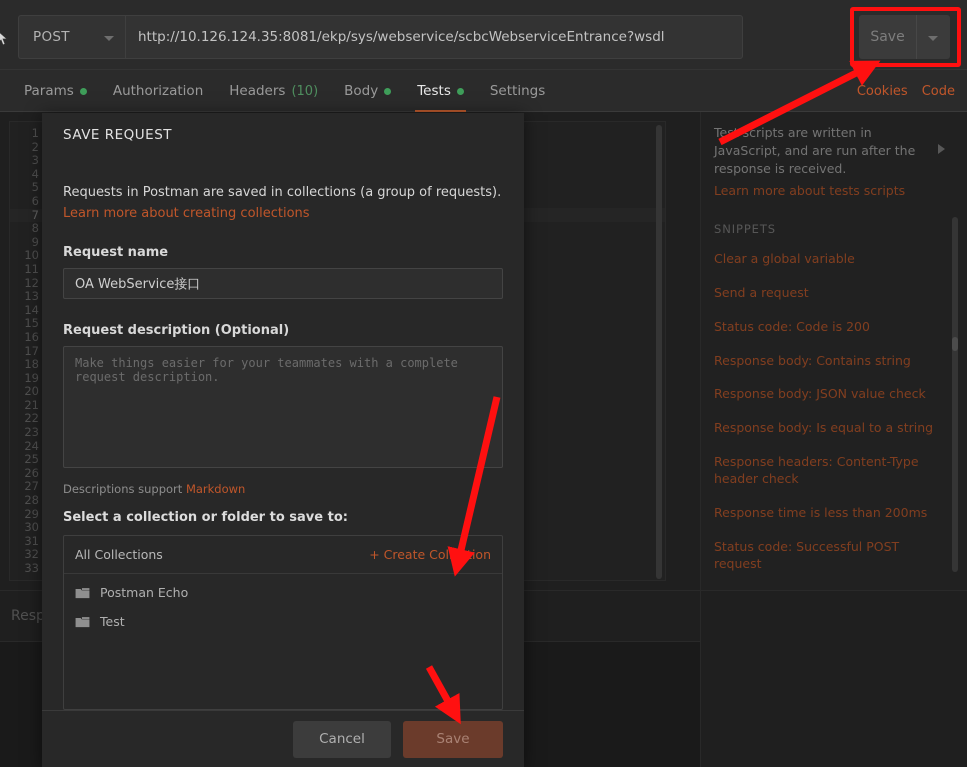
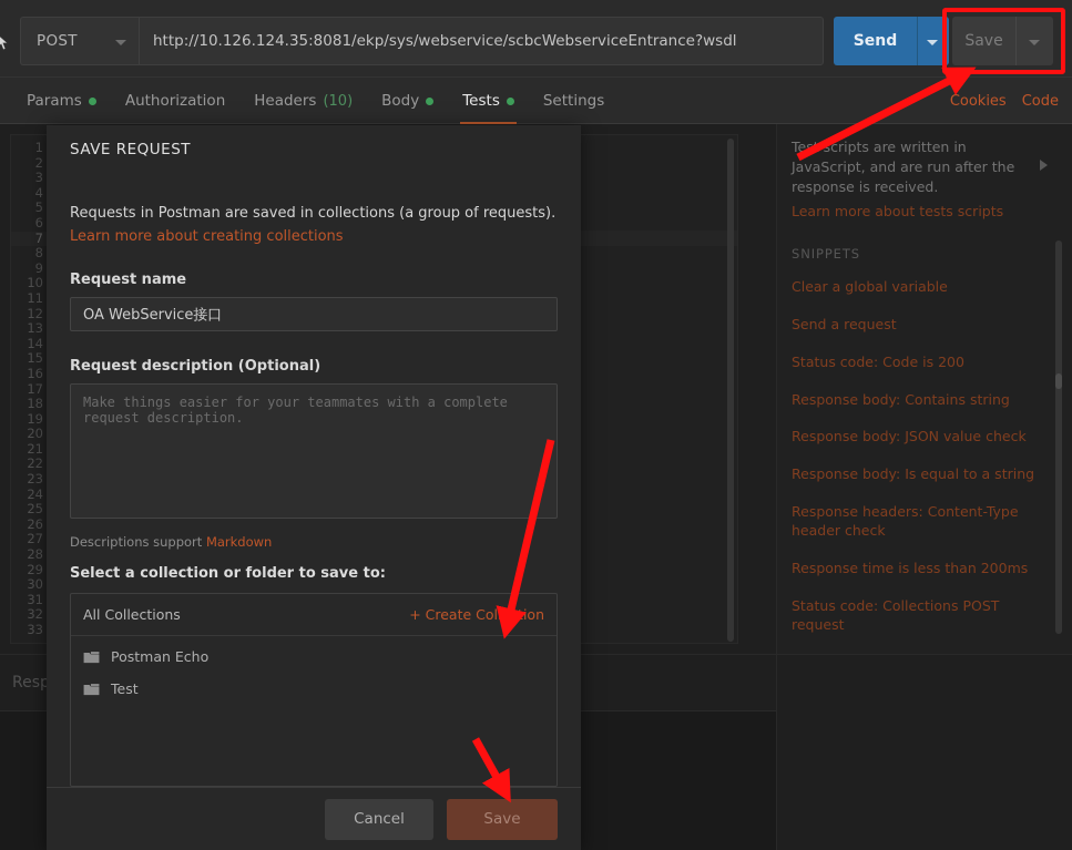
  POST
  http://10.126.124.35:8081/ekp/sys/webservice/scbcWebserviceEntrance?wsdl
+ Send
  Save
  Params
  Authorization
  Headers
  (10)
  Body
  Tests
  Settings
  Cookies
  Code
  1
  2
  3
  4
  5
  6
  7
  8
  9
  10
  11
  12
  13
  14
  15
  16
  17
  18
  19
  20
  21
  22
  23
  24
  25
  26
  27
  28
  29
  30
  31
  32
  33
  Tescripts are written in JavaScript, and are run after the response is received.
  Learn more about tests scripts
  SNIPPETS
  Clear a global variable
  Send a request
  Status code: Code is 200
  Response body: Contains string
  Response body: JSON value check
  Response body: Is equal to a string
  Response headers: Content-Type header check
  Response time is less than 200ms
- Status code: Successful POST request
+ Status code: Collections POST request
  SAVE REQUEST
  Requests in Postman are saved in collections (a group of requests).
  Learn more about creating collections
  Request name
  OA WebService接口
  Request description (Optional)
  Descriptions support Markdown
  Select a collection or folder to save to:
  All Collections
  + Create Collection
  Postman Echo
  Test
  Cancel
  Save
